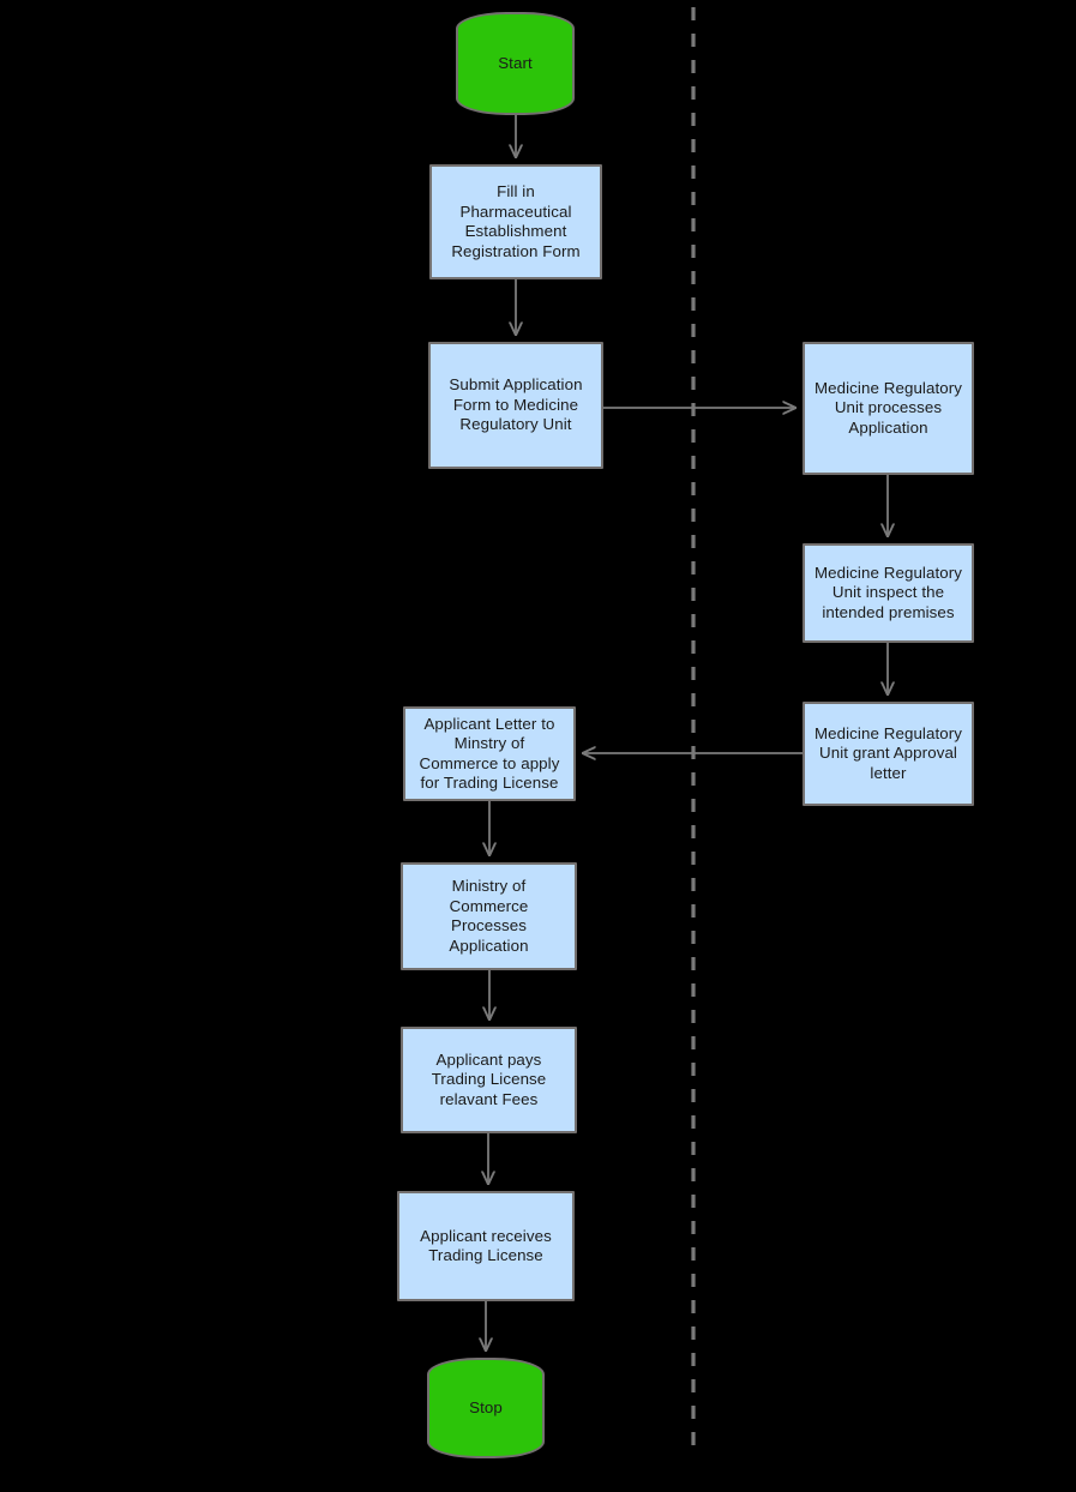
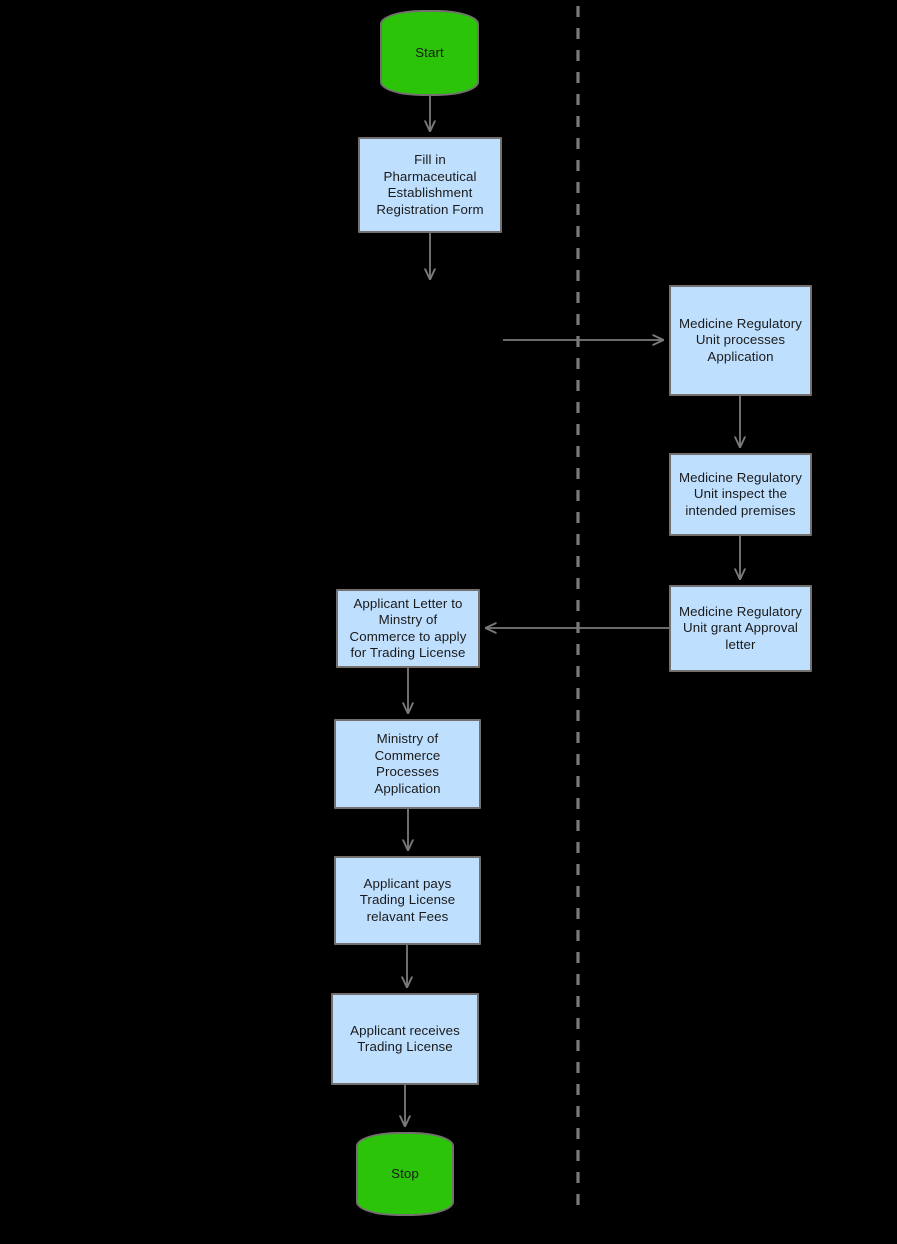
  Start
  Fill in
  Pharmaceutical
  Establishment
  Registration Form
- Submit Application
- Form to Medicine
- Regulatory Unit
  Medicine Regulatory
  Unit processes
  Application
  Medicine Regulatory
  Unit inspect the
  intended premises
  Medicine Regulatory
  Unit grant Approval
  letter
  Applicant Letter to
  Minstry of
  Commerce to apply
  for Trading License
  Ministry of
  Commerce
  Processes
  Application
  Applicant pays
  Trading License
  relavant Fees
  Applicant receives
  Trading License
  Stop
